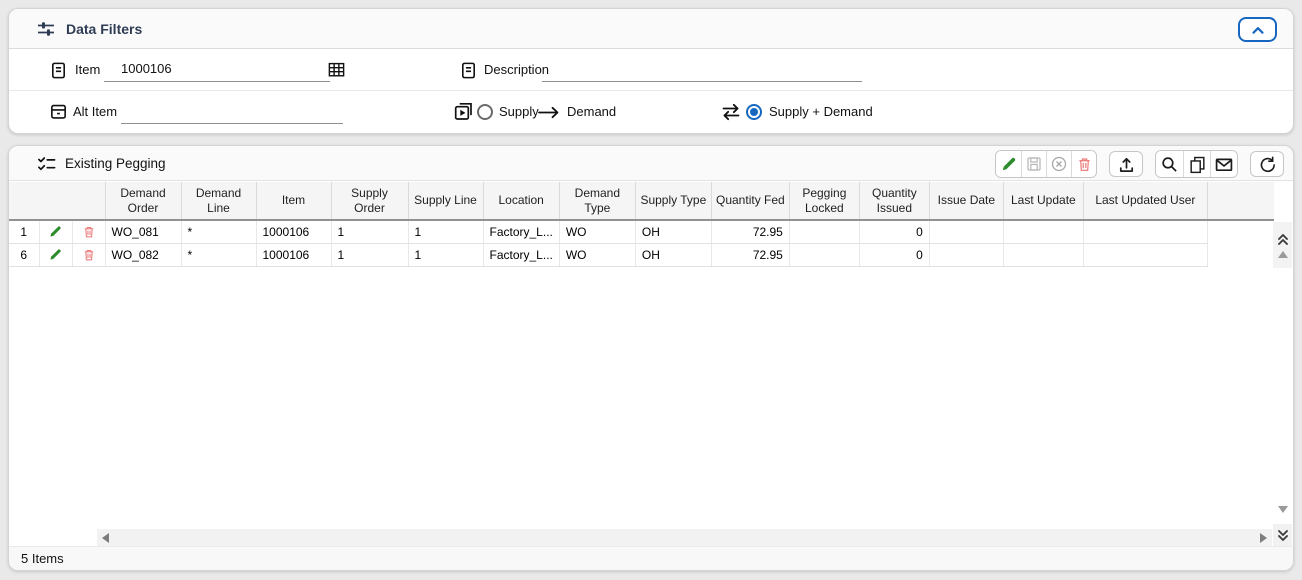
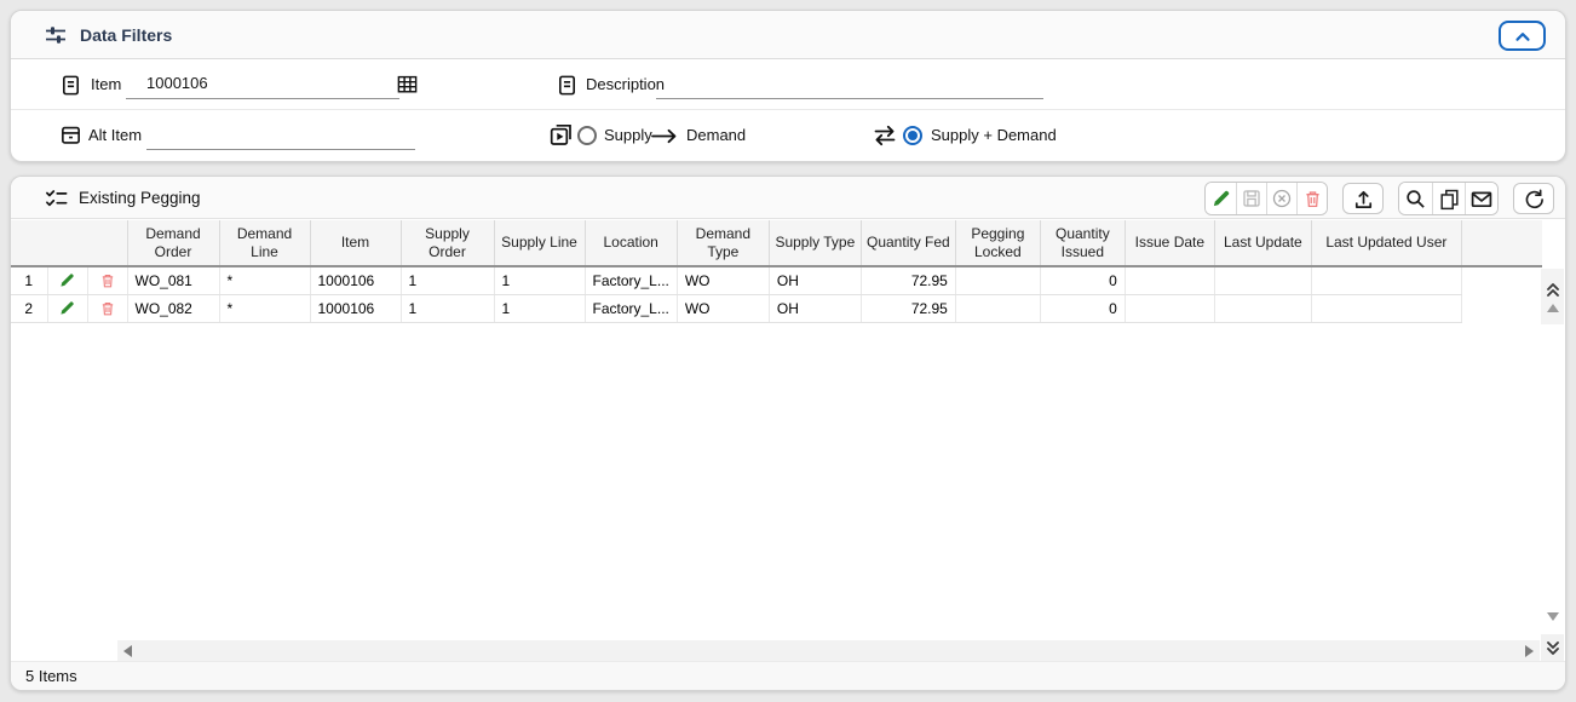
  Data Filters
  Item
  1000106
  Description
  Alt Item
  Supply
  Demand
  Supply + Demand
  Existing Pegging
  			Demand Order	Demand Line	Item	Supply Order	Supply Line	Location	Demand Type	Supply Type	Quantity Fed	Pegging Locked	Quantity Issued	Issue Date	Last Update	Last Updated User
  1			WO_081	*	1000106	1	1	Factory_L...	WO	OH	72.95		0
- 6			WO_082	*	1000106	1	1	Factory_L...	WO	OH	72.95		0
+ 2			WO_082	*	1000106	1	1	Factory_L...	WO	OH	72.95		0
  5 Items
